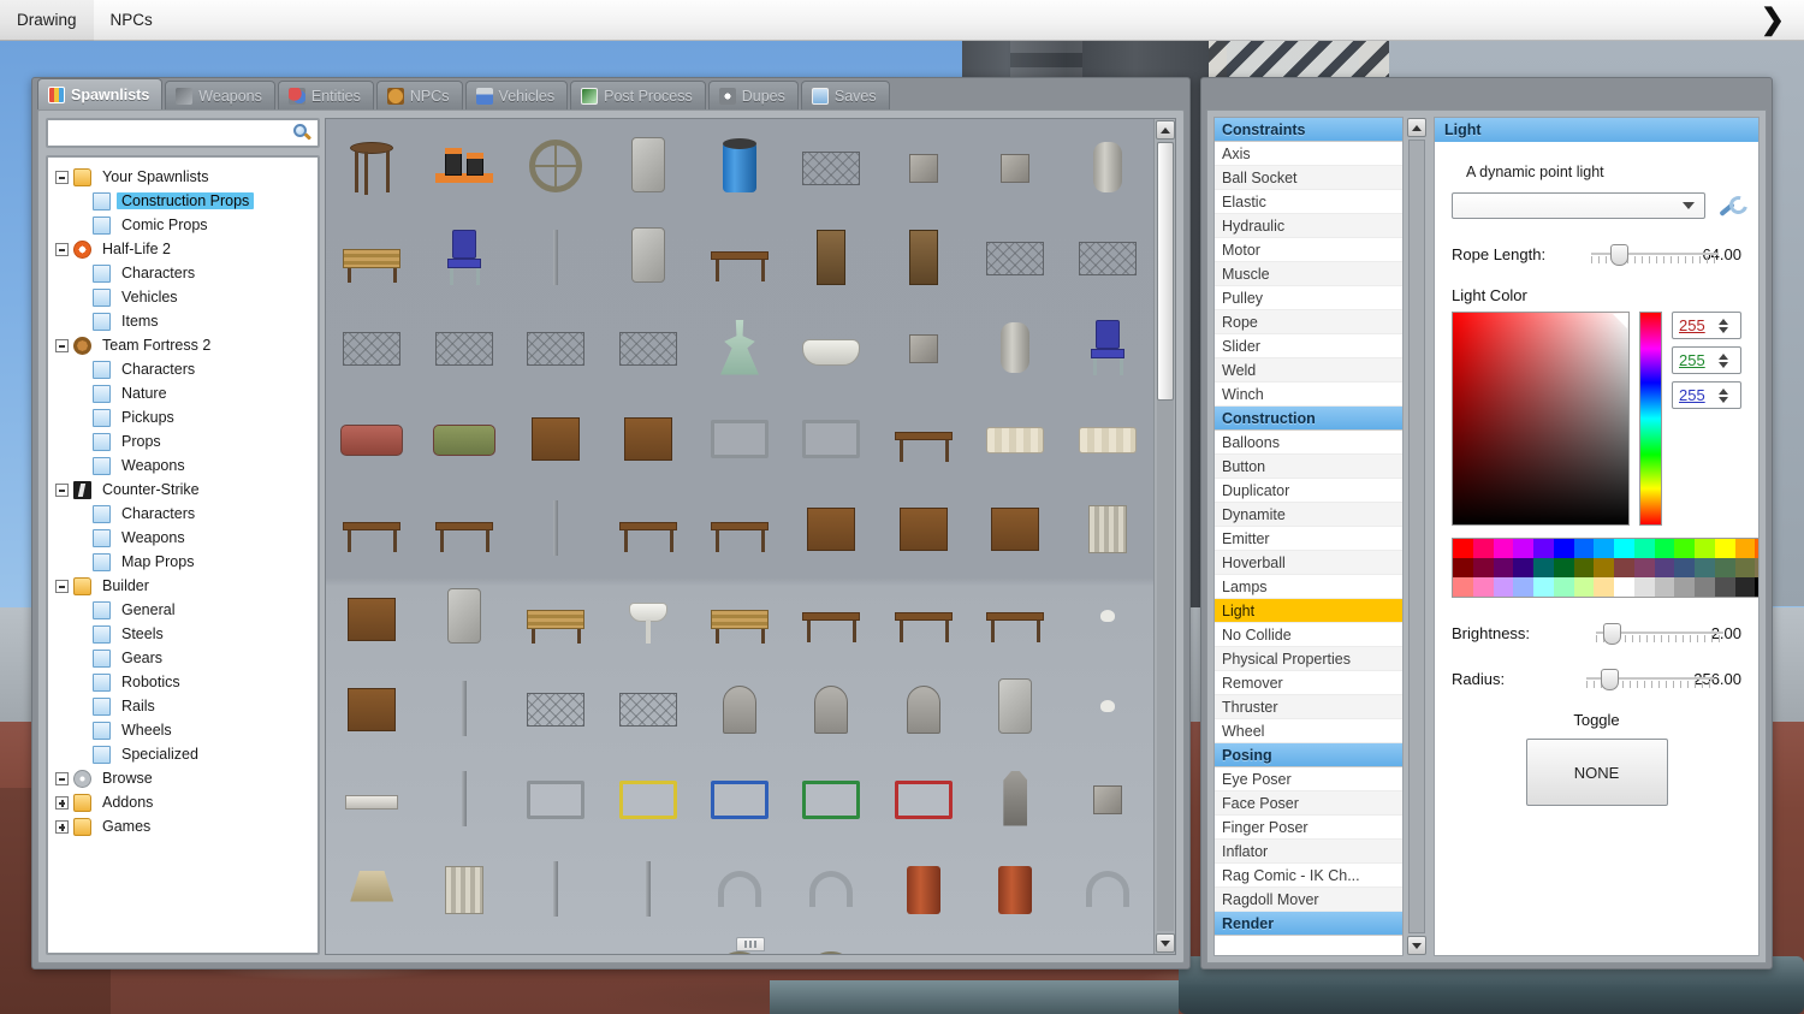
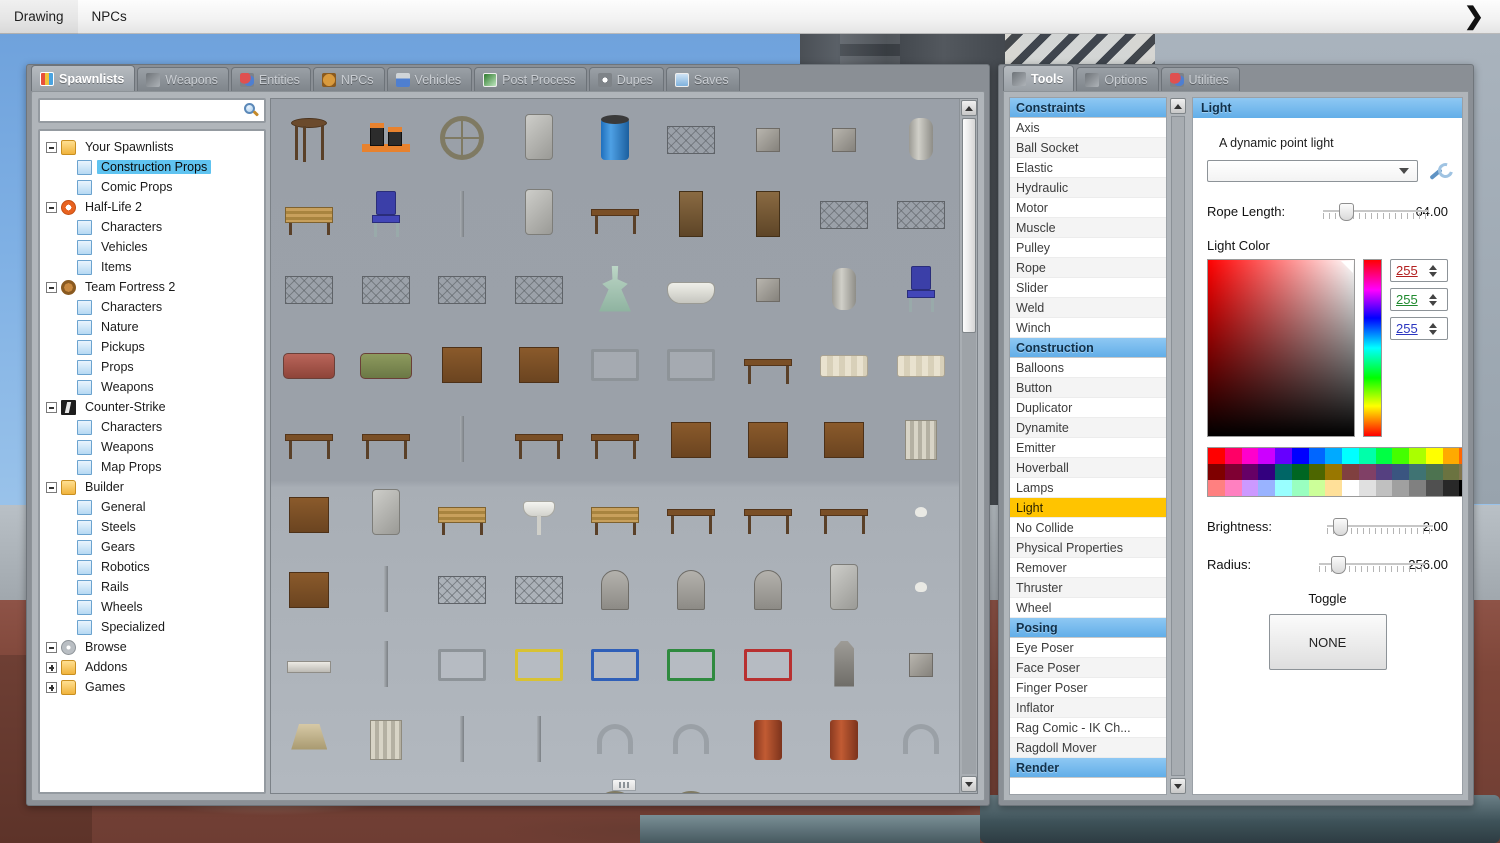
  Drawing
  NPCs
  ❯
  Spawnlists
  Weapons
  Entities
  NPCs
  Vehicles
  Post Process
  Dupes
  Saves
  Your Spawnlists
  Construction Props
  Comic Props
  Half-Life 2
  Characters
  Vehicles
  Items
  Team Fortress 2
  Characters
  Nature
  Pickups
  Props
  Weapons
  Counter-Strike
  Characters
  Weapons
  Map Props
  Builder
  General
  Steels
  Gears
  Robotics
  Rails
  Wheels
  Specialized
  Browse
  Addons
  Games
+ Tools
+ Options
+ Utilities
  Constraints
  Axis
  Ball Socket
  Elastic
  Hydraulic
  Motor
  Muscle
  Pulley
  Rope
  Slider
  Weld
  Winch
  Construction
  Balloons
  Button
  Duplicator
  Dynamite
  Emitter
  Hoverball
  Lamps
  Light
  No Collide
  Physical Properties
  Remover
  Thruster
  Wheel
  Posing
  Eye Poser
  Face Poser
  Finger Poser
  Inflator
  Rag Comic - IK Ch...
  Ragdoll Mover
  Render
  Light
  A dynamic point light
  Rope Length:
  Light Color
  255
  255
  255
  Brightness:
  Radius:
  Toggle
  NONE
